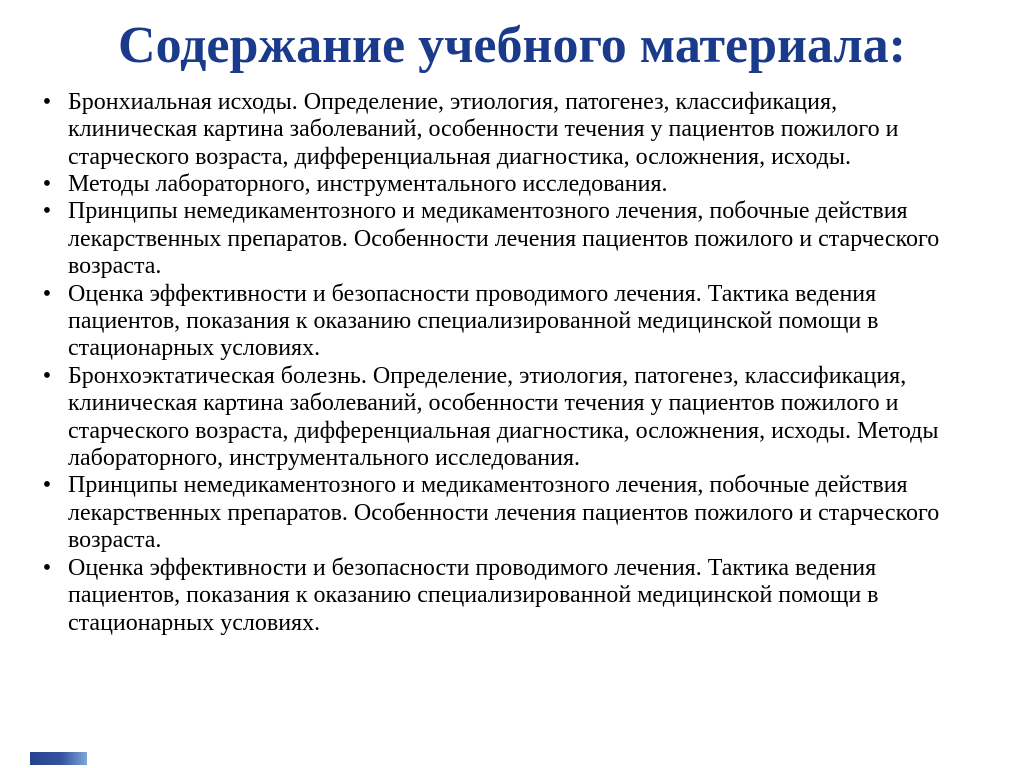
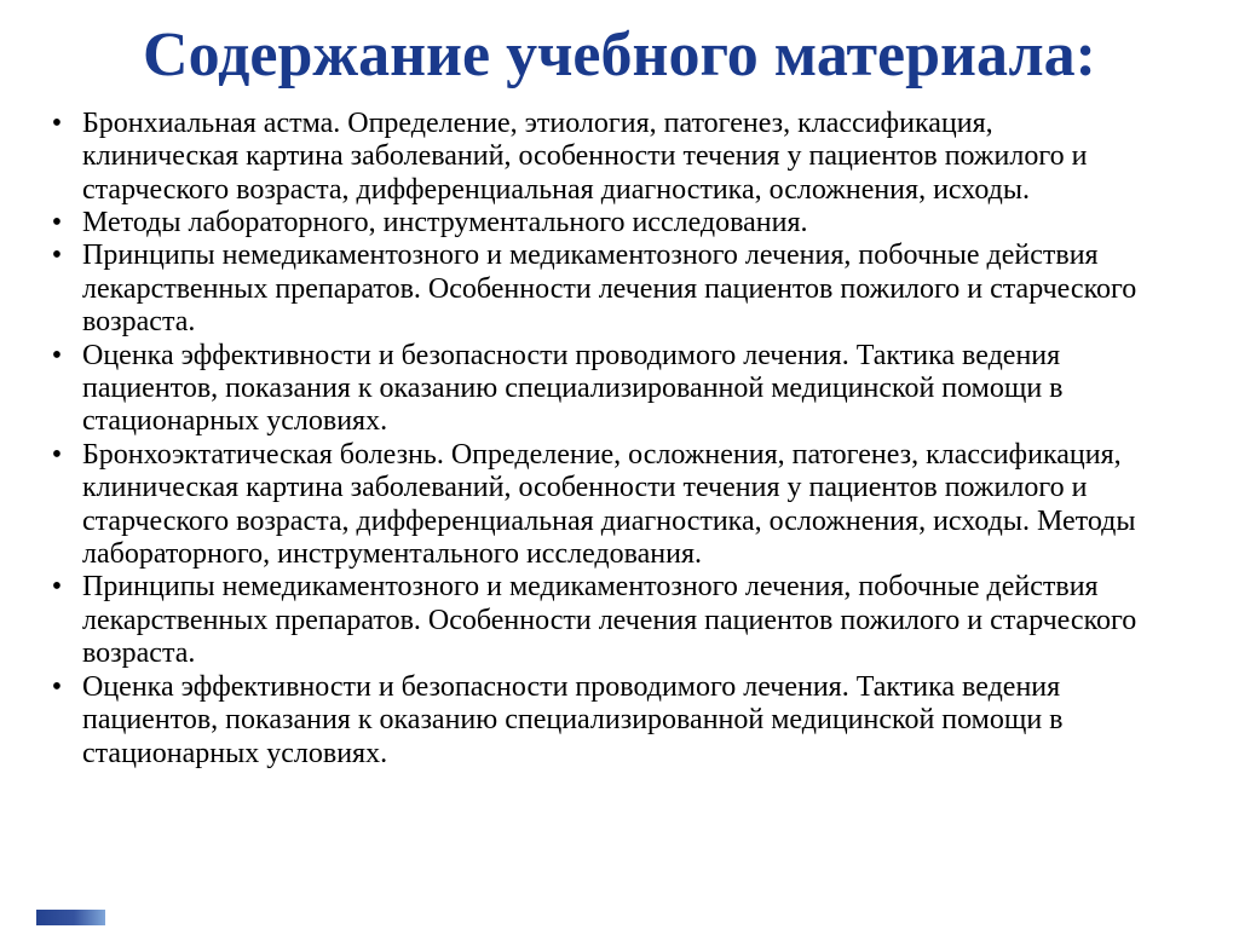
  Содержание учебного материала:
  •
- Бронхиальная исходы. Определение, этиология, патогенез, классификация, клиническая картина заболеваний, особенности течения у пациентов пожилого и старческого возраста, дифференциальная диагностика, осложнения, исходы.
+ Бронхиальная астма. Определение, этиология, патогенез, классификация, клиническая картина заболеваний, особенности течения у пациентов пожилого и старческого возраста, дифференциальная диагностика, осложнения, исходы.
  •
  Методы лабораторного, инструментального исследования.
  •
  Принципы немедикаментозного и медикаментозного лечения, побочные действия лекарственных препаратов. Особенности лечения пациентов пожилого и старческого возраста.
  •
  Оценка эффективности и безопасности проводимого лечения. Тактика ведения пациентов, показания к оказанию специализированной медицинской помощи в стационарных условиях.
  •
- Бронхоэктатическая болезнь. Определение, этиология, патогенез, классификация, клиническая картина заболеваний, особенности течения у пациентов пожилого и старческого возраста, дифференциальная диагностика, осложнения, исходы. Методы лабораторного, инструментального исследования.
+ Бронхоэктатическая болезнь. Определение, осложнения, патогенез, классификация, клиническая картина заболеваний, особенности течения у пациентов пожилого и старческого возраста, дифференциальная диагностика, осложнения, исходы. Методы лабораторного, инструментального исследования.
  •
  Принципы немедикаментозного и медикаментозного лечения, побочные действия лекарственных препаратов. Особенности лечения пациентов пожилого и старческого возраста.
  •
  Оценка эффективности и безопасности проводимого лечения. Тактика ведения пациентов, показания к оказанию специализированной медицинской помощи в стационарных условиях.
